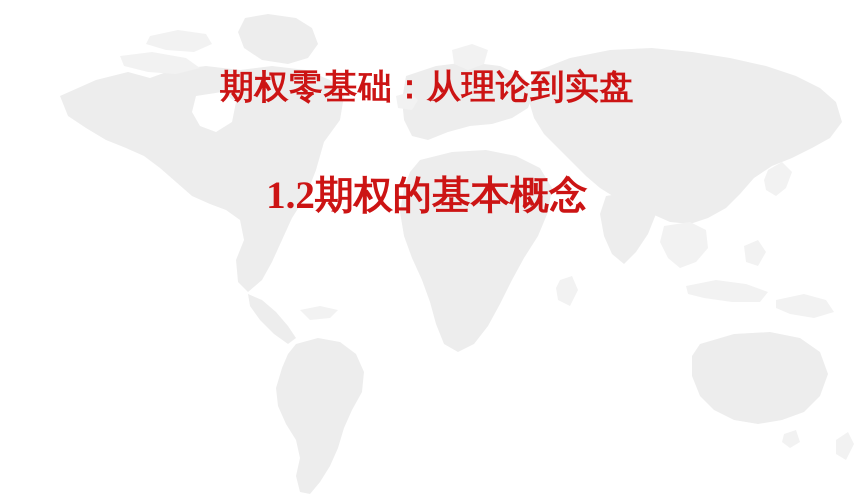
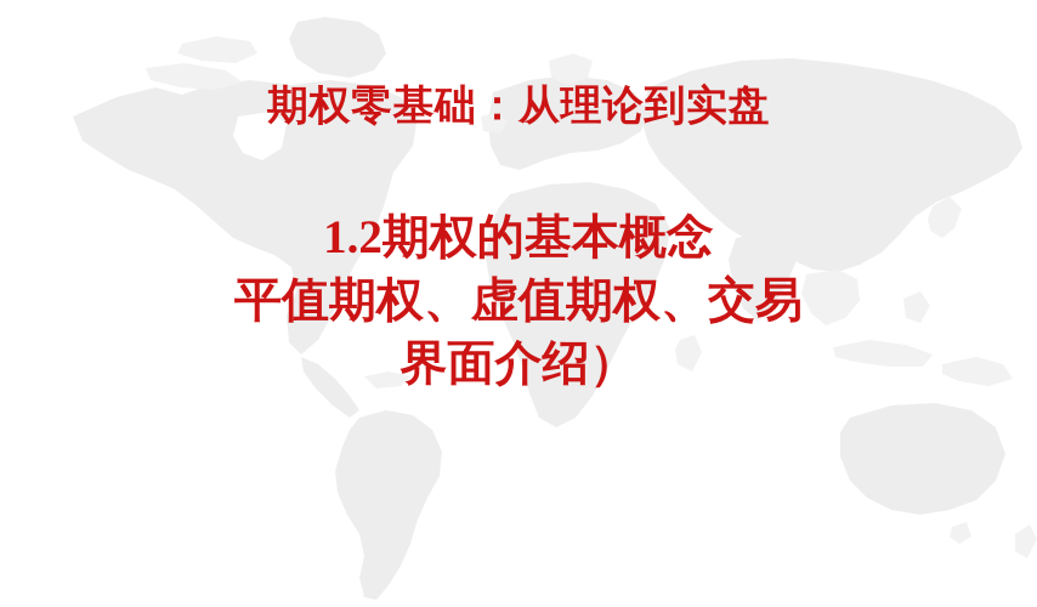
  期权零基础：从理论到实盘
  1.2期权的基本概念
+ 平值期权、虚值期权、交易
+ 界面介绍）
